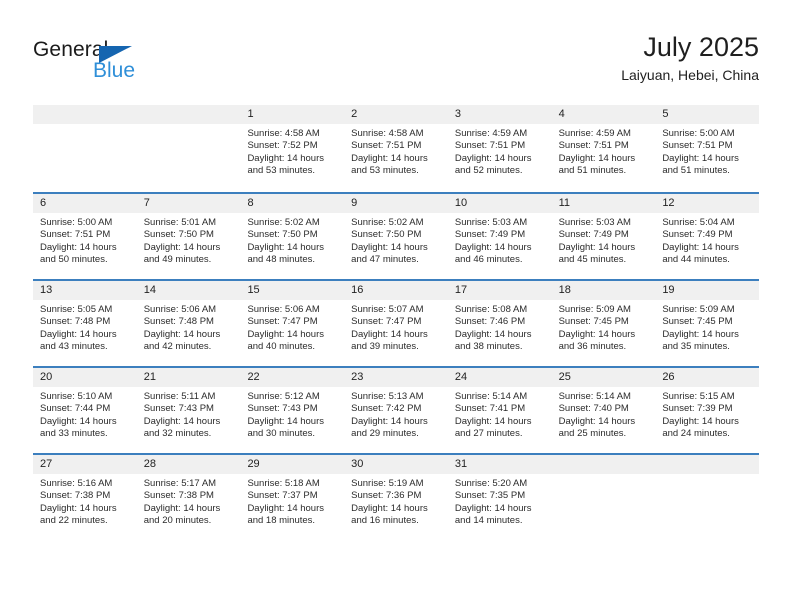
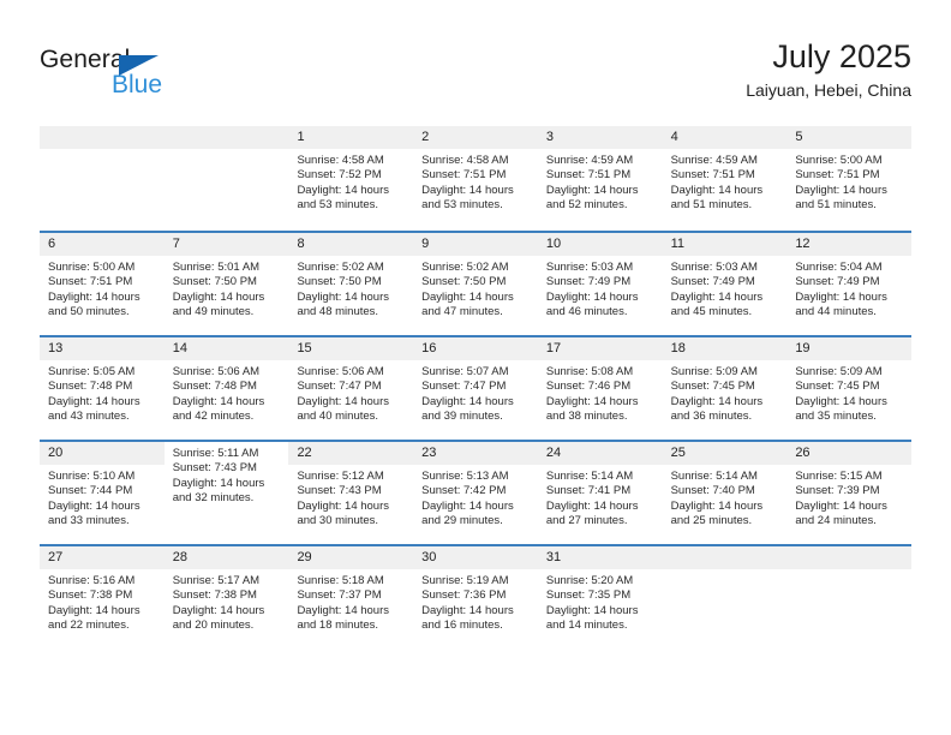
  General
  Blue
  July 2025
  Laiyuan, Hebei, China
  1
  Sunrise: 4:58 AM
  Sunset: 7:52 PM
  Daylight: 14 hours
  and 53 minutes.
  2
  Sunrise: 4:58 AM
  Sunset: 7:51 PM
  Daylight: 14 hours
  and 53 minutes.
  3
  Sunrise: 4:59 AM
  Sunset: 7:51 PM
  Daylight: 14 hours
  and 52 minutes.
  4
  Sunrise: 4:59 AM
  Sunset: 7:51 PM
  Daylight: 14 hours
  and 51 minutes.
  5
  Sunrise: 5:00 AM
  Sunset: 7:51 PM
  Daylight: 14 hours
  and 51 minutes.
  6
  Sunrise: 5:00 AM
  Sunset: 7:51 PM
  Daylight: 14 hours
  and 50 minutes.
  7
  Sunrise: 5:01 AM
  Sunset: 7:50 PM
  Daylight: 14 hours
  and 49 minutes.
  8
  Sunrise: 5:02 AM
  Sunset: 7:50 PM
  Daylight: 14 hours
  and 48 minutes.
  9
  Sunrise: 5:02 AM
  Sunset: 7:50 PM
  Daylight: 14 hours
  and 47 minutes.
  10
  Sunrise: 5:03 AM
  Sunset: 7:49 PM
  Daylight: 14 hours
  and 46 minutes.
  11
  Sunrise: 5:03 AM
  Sunset: 7:49 PM
  Daylight: 14 hours
  and 45 minutes.
  12
  Sunrise: 5:04 AM
  Sunset: 7:49 PM
  Daylight: 14 hours
  and 44 minutes.
  13
  Sunrise: 5:05 AM
  Sunset: 7:48 PM
  Daylight: 14 hours
  and 43 minutes.
  14
  Sunrise: 5:06 AM
  Sunset: 7:48 PM
  Daylight: 14 hours
  and 42 minutes.
  15
  Sunrise: 5:06 AM
  Sunset: 7:47 PM
  Daylight: 14 hours
  and 40 minutes.
  16
  Sunrise: 5:07 AM
  Sunset: 7:47 PM
  Daylight: 14 hours
  and 39 minutes.
  17
  Sunrise: 5:08 AM
  Sunset: 7:46 PM
  Daylight: 14 hours
  and 38 minutes.
  18
  Sunrise: 5:09 AM
  Sunset: 7:45 PM
  Daylight: 14 hours
  and 36 minutes.
  19
  Sunrise: 5:09 AM
  Sunset: 7:45 PM
  Daylight: 14 hours
  and 35 minutes.
  20
  Sunrise: 5:10 AM
  Sunset: 7:44 PM
  Daylight: 14 hours
  and 33 minutes.
- 21
  Sunrise: 5:11 AM
  Sunset: 7:43 PM
  Daylight: 14 hours
  and 32 minutes.
  22
  Sunrise: 5:12 AM
  Sunset: 7:43 PM
  Daylight: 14 hours
  and 30 minutes.
  23
  Sunrise: 5:13 AM
  Sunset: 7:42 PM
  Daylight: 14 hours
  and 29 minutes.
  24
  Sunrise: 5:14 AM
  Sunset: 7:41 PM
  Daylight: 14 hours
  and 27 minutes.
  25
  Sunrise: 5:14 AM
  Sunset: 7:40 PM
  Daylight: 14 hours
  and 25 minutes.
  26
  Sunrise: 5:15 AM
  Sunset: 7:39 PM
  Daylight: 14 hours
  and 24 minutes.
  27
  Sunrise: 5:16 AM
  Sunset: 7:38 PM
  Daylight: 14 hours
  and 22 minutes.
  28
  Sunrise: 5:17 AM
  Sunset: 7:38 PM
  Daylight: 14 hours
  and 20 minutes.
  29
  Sunrise: 5:18 AM
  Sunset: 7:37 PM
  Daylight: 14 hours
  and 18 minutes.
  30
  Sunrise: 5:19 AM
  Sunset: 7:36 PM
  Daylight: 14 hours
  and 16 minutes.
  31
  Sunrise: 5:20 AM
  Sunset: 7:35 PM
  Daylight: 14 hours
  and 14 minutes.
